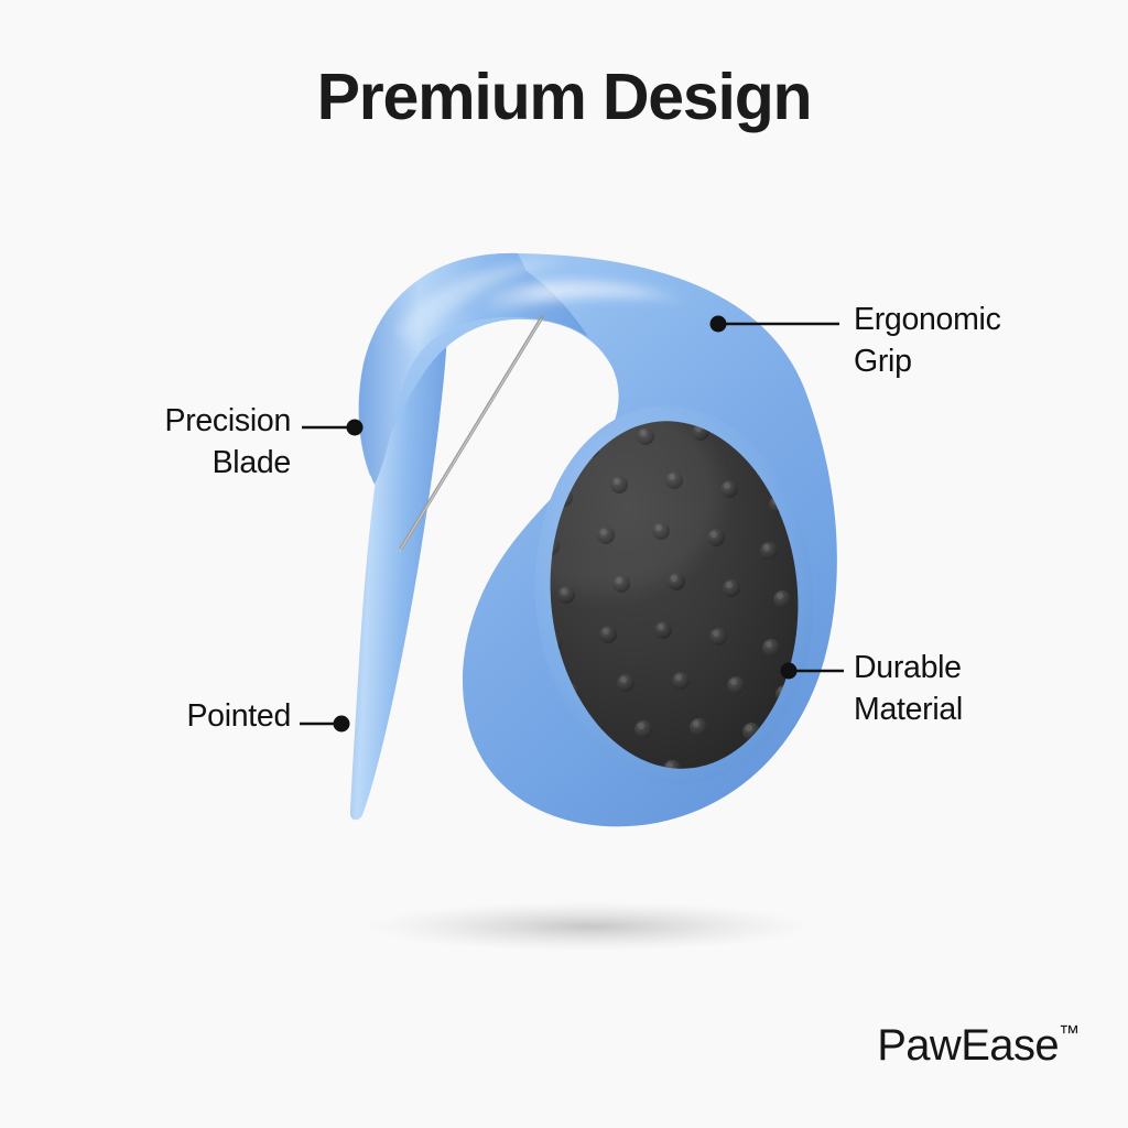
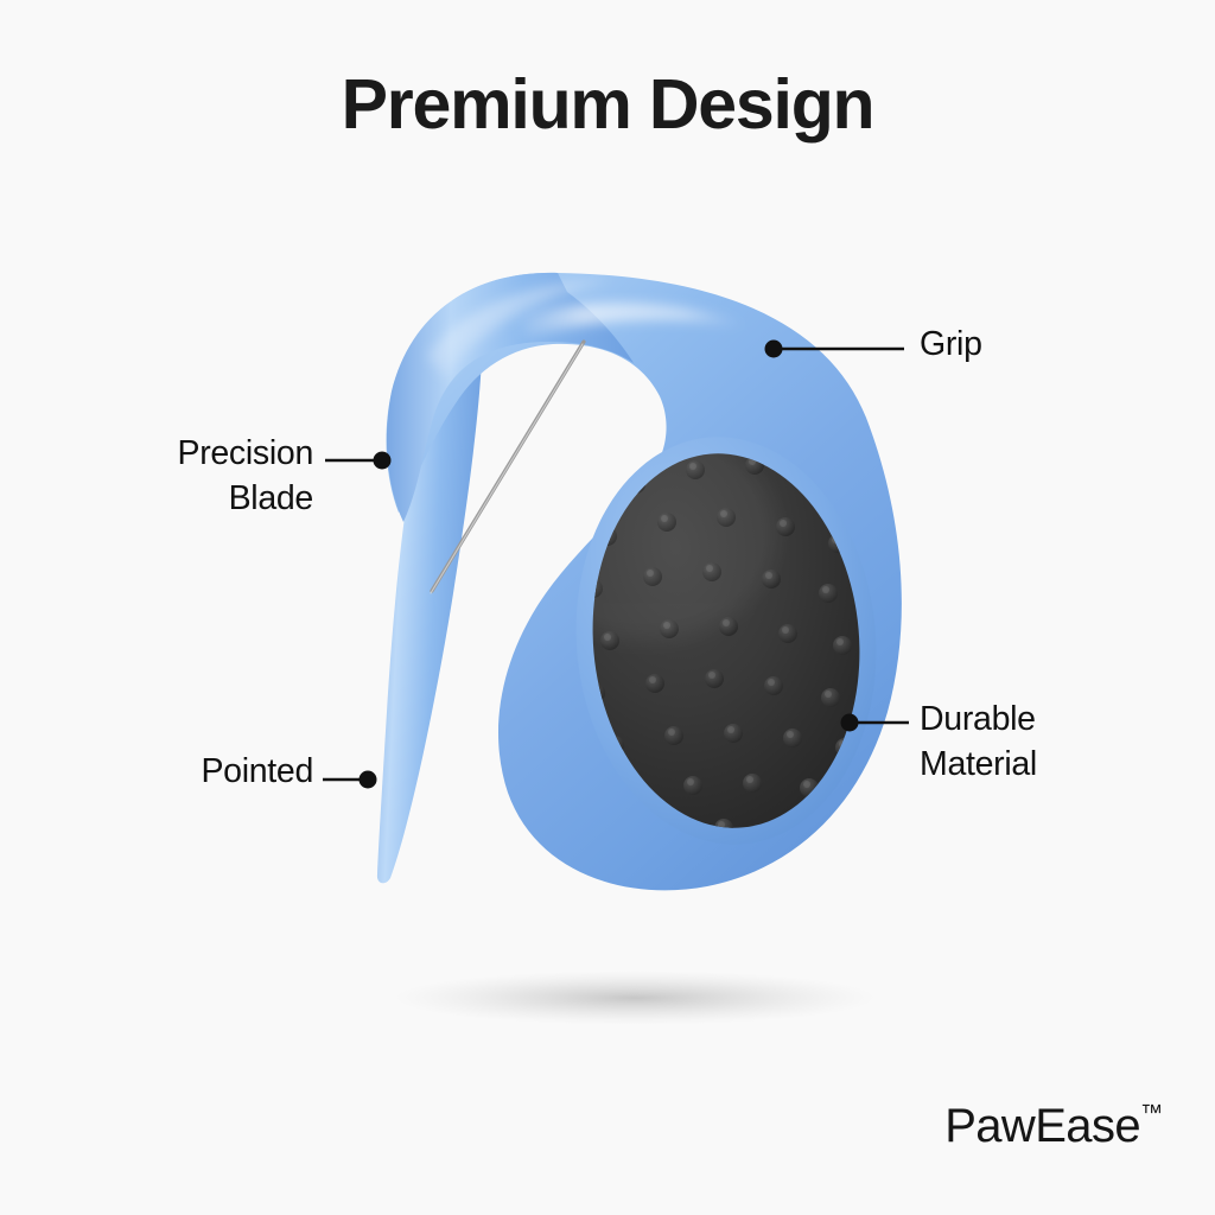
  Premium Design
- Ergonomic
  Grip
  Durable
  Material
  Precision
  Blade
  Pointed
  PawEase™
